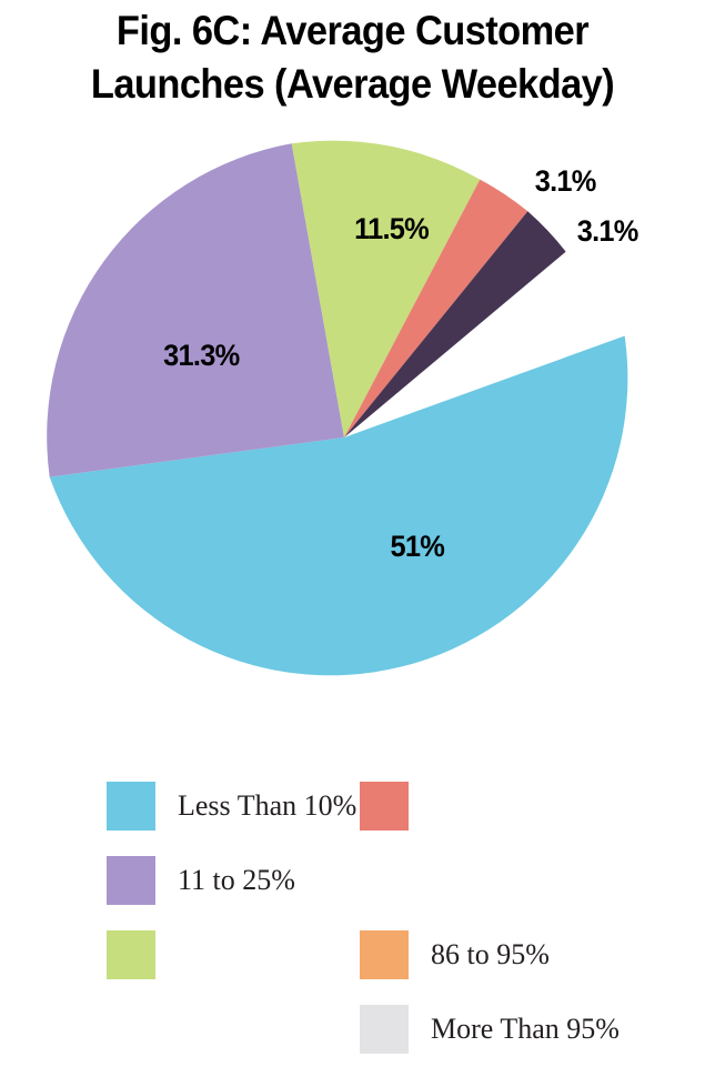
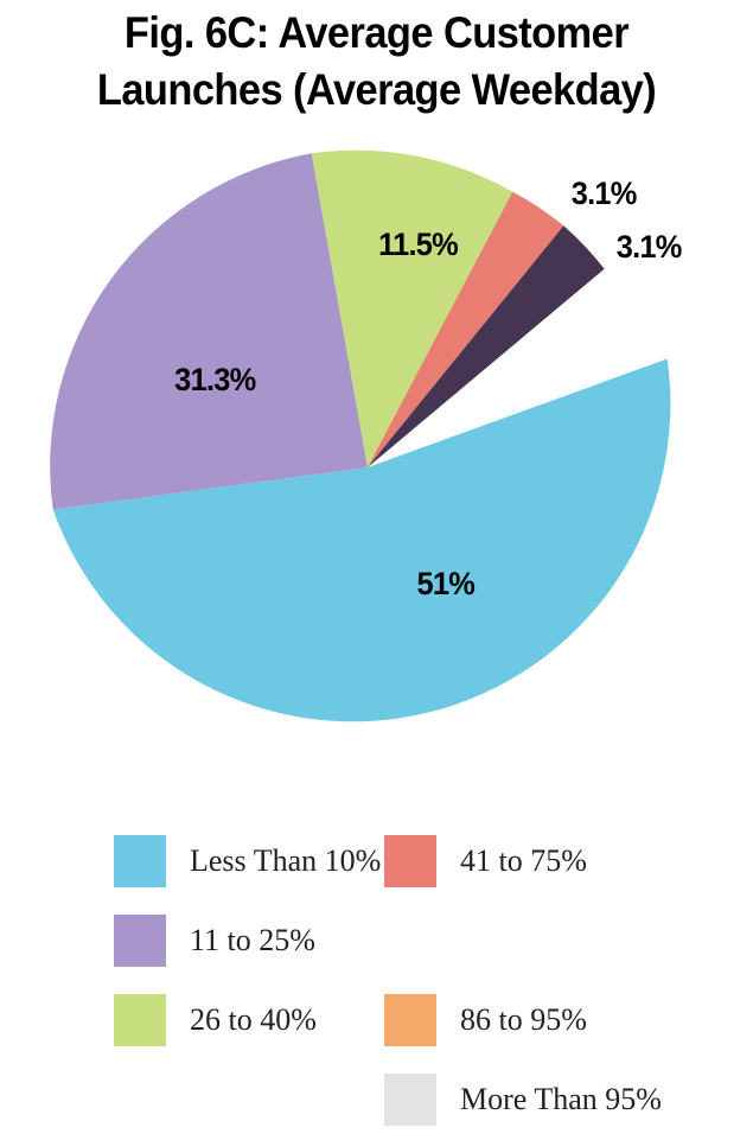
  Fig. 6C: Average Customer
  Launches (Average Weekday)
  11.5%
  31.3%
  51%
  3.1%
  3.1%
  Less Than 10%
  11 to 25%
+ 26 to 40%
+ 41 to 75%
  86 to 95%
  More Than 95%
